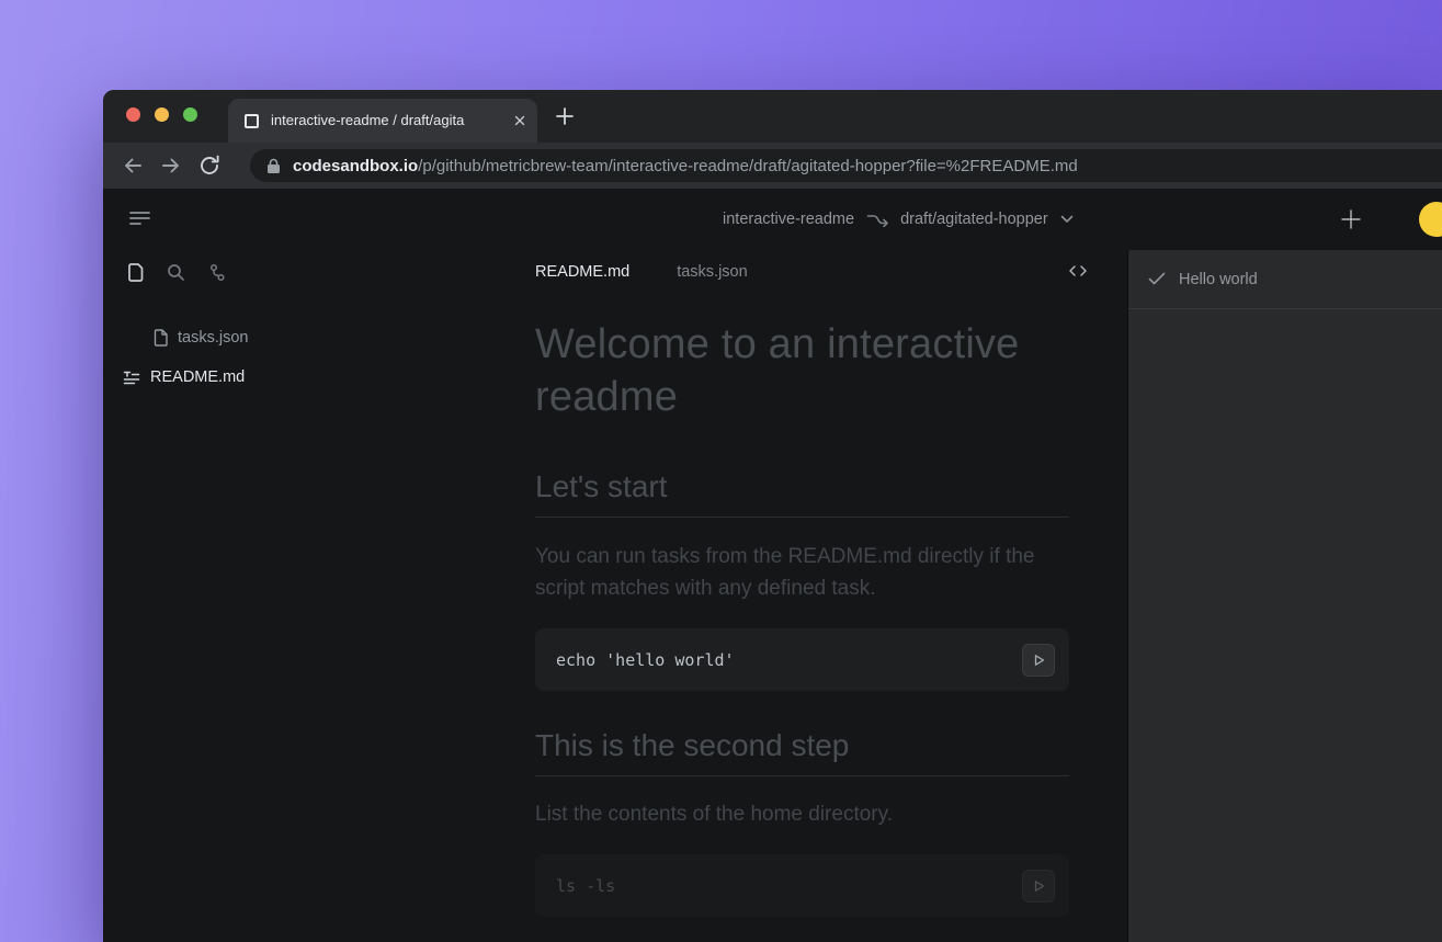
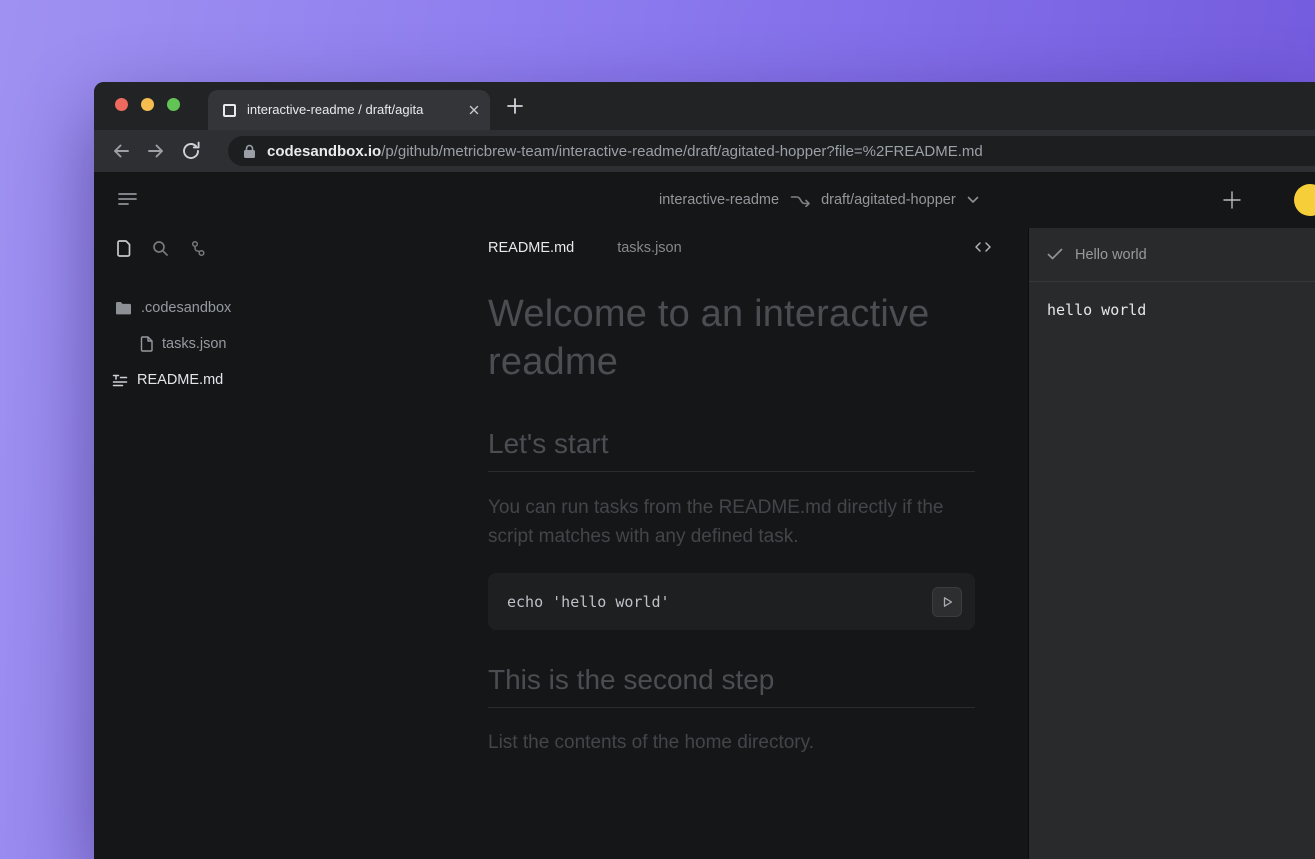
  interactive-readme / draft/agita
  codesandbox.io
  /p/github/metricbrew-team/interactive-readme/draft/agitated-hopper?file=%2FREADME.md
  interactive-readme
  draft/agitated-hopper
+ .codesandbox
  tasks.json
  README.md
  README.md
  tasks.json
  Welcome to an interactive readme
  Let's start
  You can run tasks from the README.md directly if the script matches with any defined task.
  echo 'hello world'
  This is the second step
  List the contents of the home directory.
- ls -ls
  Hello world
+ hello world
